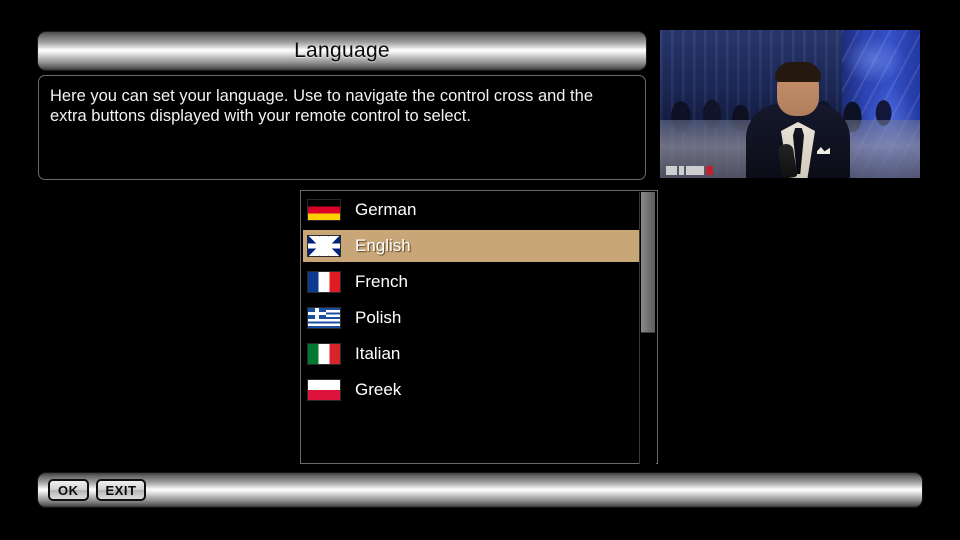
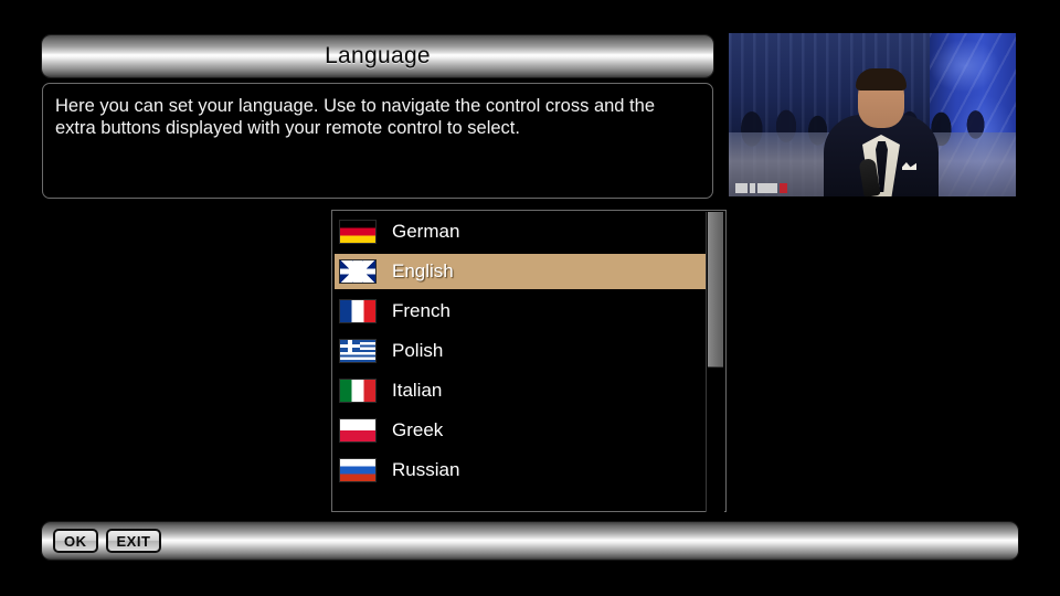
  Language
  Here you can set your language. Use to navigate the control cross and the extra buttons displayed with your remote control to select.
  German
  English
  French
  Polish
  Italian
  Greek
+ Russian
  OK
  EXIT
